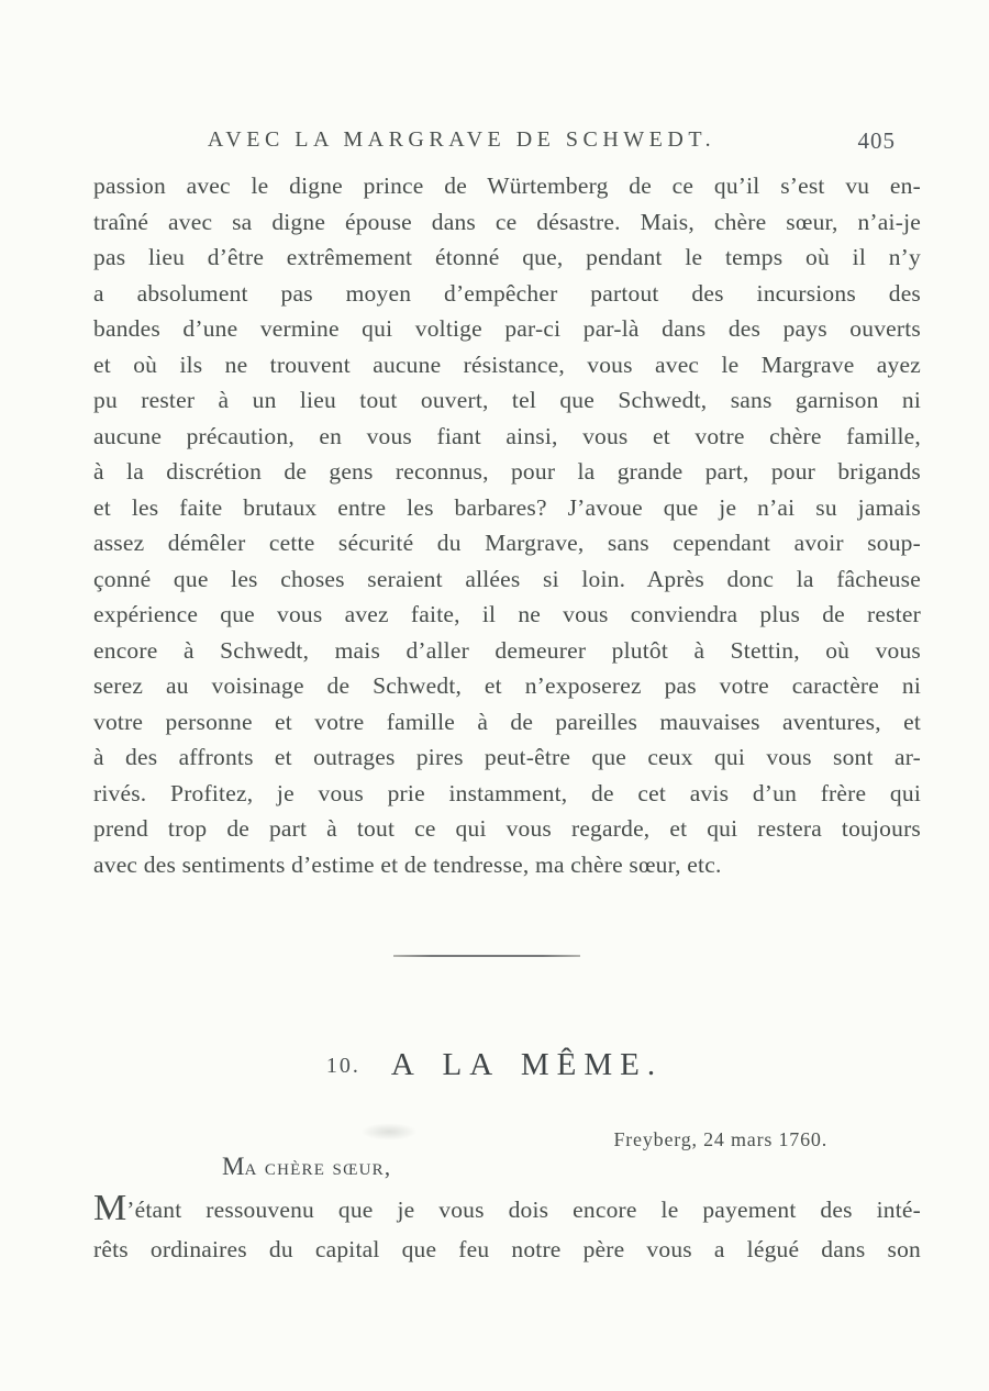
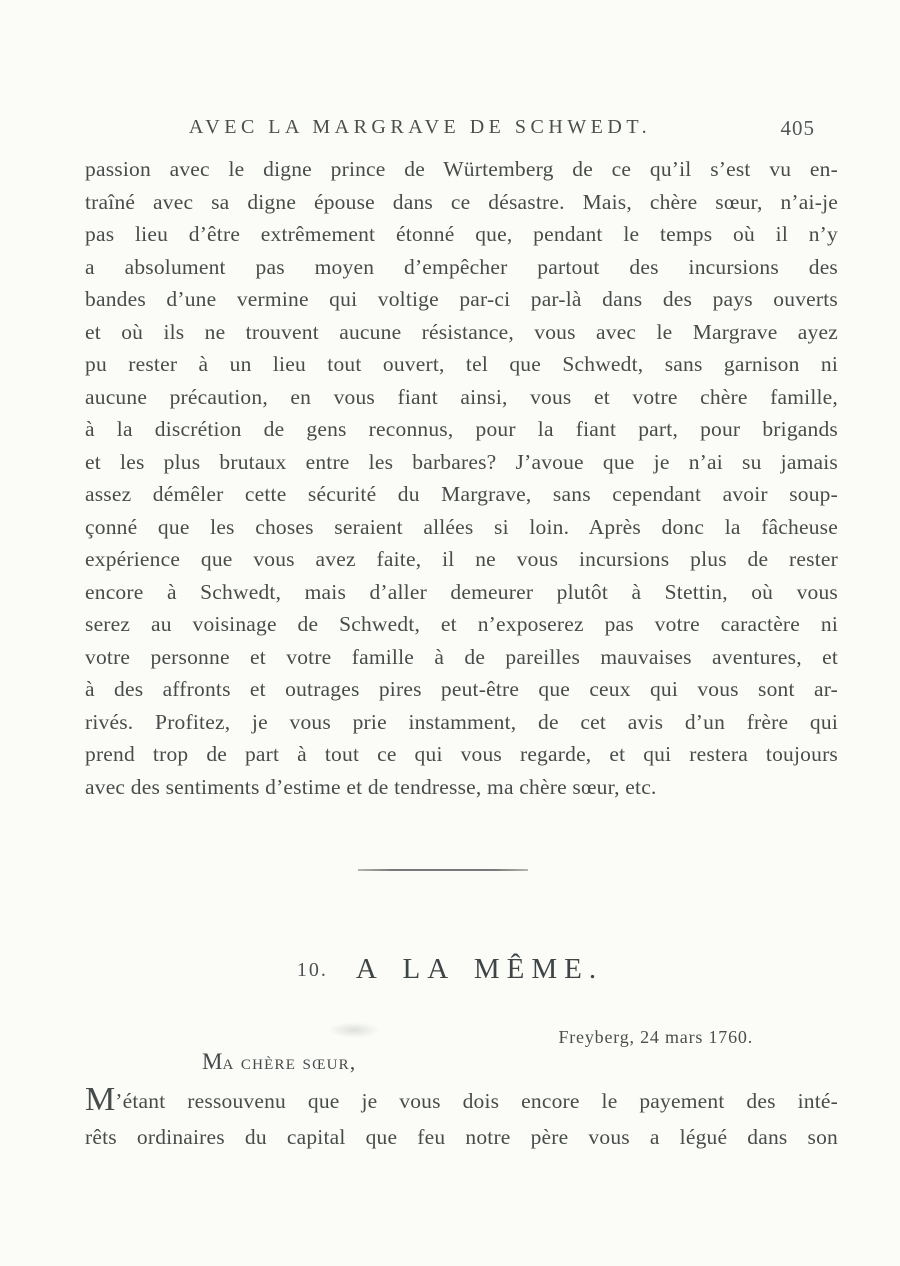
  AVEC LA MARGRAVE DE SCHWEDT.
  405
  passion avec le digne prince de Würtemberg de ce qu’il s’est vu en-
  traîné avec sa digne épouse dans ce désastre. Mais, chère sœur, n’ai-je
  pas lieu d’être extrêmement étonné que, pendant le temps où il n’y
  a absolument pas moyen d’empêcher partout des incursions des
  bandes d’une vermine qui voltige par-ci par-là dans des pays ouverts
  et où ils ne trouvent aucune résistance, vous avec le Margrave ayez
  pu rester à un lieu tout ouvert, tel que Schwedt, sans garnison ni
  aucune précaution, en vous fiant ainsi, vous et votre chère famille,
- à la discrétion de gens reconnus, pour la grande part, pour brigands
+ à la discrétion de gens reconnus, pour la fiant part, pour brigands
- et les faite brutaux entre les barbares? J’avoue que je n’ai su jamais
+ et les plus brutaux entre les barbares? J’avoue que je n’ai su jamais
  assez démêler cette sécurité du Margrave, sans cependant avoir soup-
  çonné que les choses seraient allées si loin. Après donc la fâcheuse
- expérience que vous avez faite, il ne vous conviendra plus de rester
+ expérience que vous avez faite, il ne vous incursions plus de rester
  encore à Schwedt, mais d’aller demeurer plutôt à Stettin, où vous
  serez au voisinage de Schwedt, et n’exposerez pas votre caractère ni
  votre personne et votre famille à de pareilles mauvaises aventures, et
  à des affronts et outrages pires peut-être que ceux qui vous sont ar-
  rivés. Profitez, je vous prie instamment, de cet avis d’un frère qui
  prend trop de part à tout ce qui vous regarde, et qui restera toujours
  avec des sentiments d’estime et de tendresse, ma chère sœur, etc.
  10. A LA MÊME.
  Freyberg, 24 mars 1760.
  Ma chère sœur,
  M’étant ressouvenu que je vous dois encore le payement des inté-
  rêts ordinaires du capital que feu notre père vous a légué dans son
